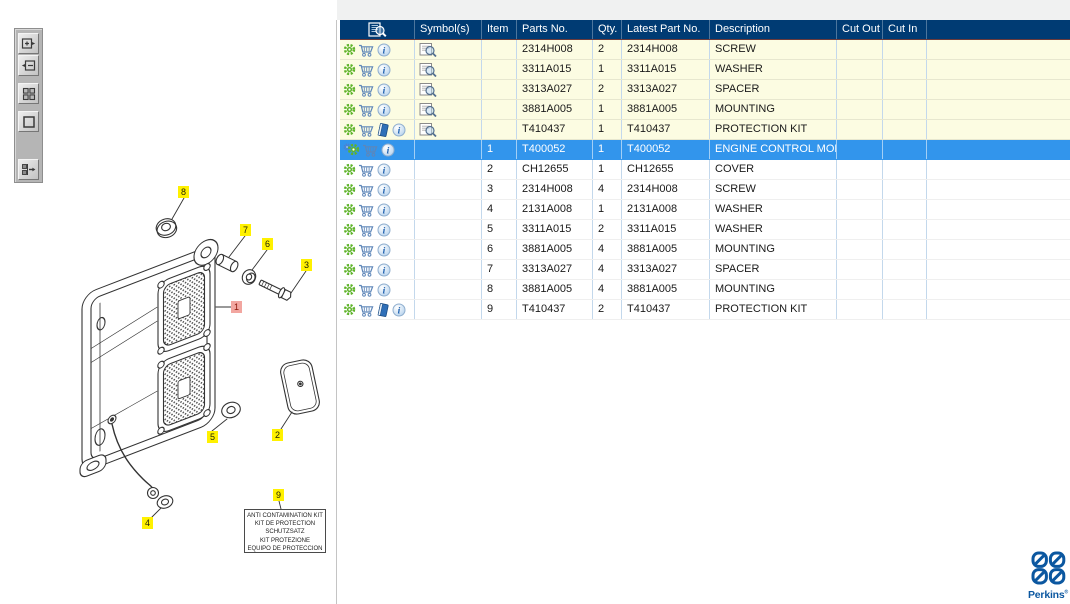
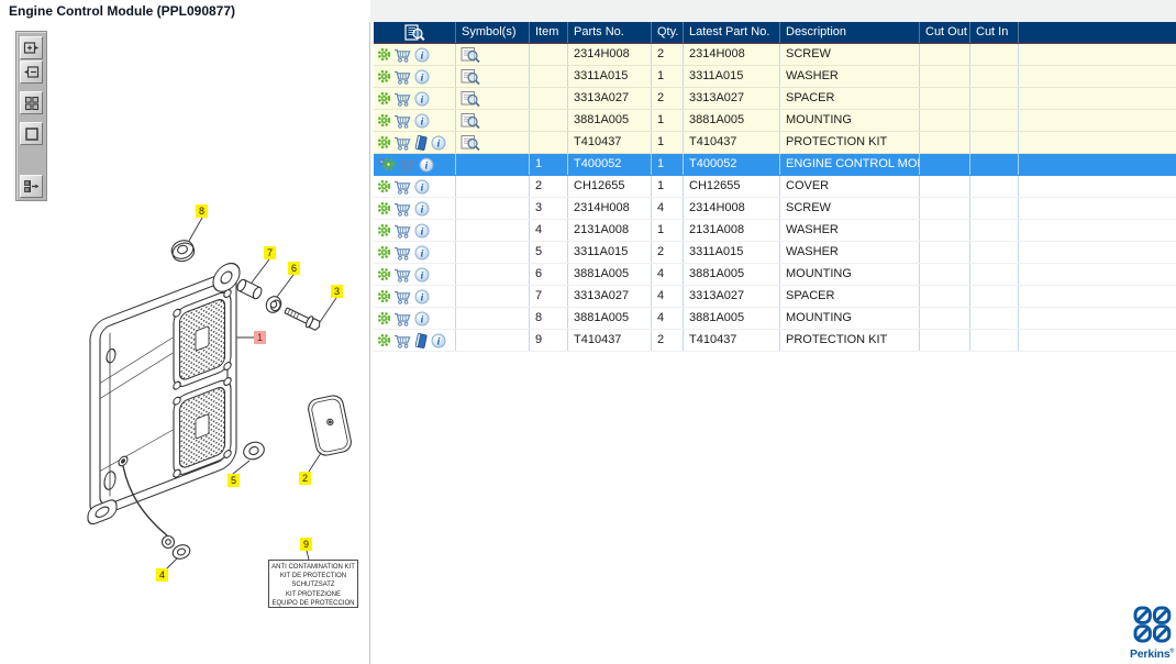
+ Engine Control Module (PPL090877)
  8
  7
  6
  3
  1
  5
  2
  4
  9
  Symbol(s)
  Item
  Parts No.
  Qty.
  Latest Part No.
  Description
  Cut Out
  Cut In
  i
  2314H008
  2
  2314H008
  SCREW
  i
  3311A015
  1
  3311A015
  WASHER
  i
  3313A027
  2
  3313A027
  SPACER
  i
  3881A005
  1
  3881A005
  MOUNTING
  i
  T410437
  1
  T410437
  PROTECTION KIT
  i
  1
  T400052
  1
  T400052
  ENGINE CONTROL MO
  i
  2
  CH12655
  1
  CH12655
  COVER
  i
  3
  2314H008
  4
  2314H008
  SCREW
  i
  4
  2131A008
  1
  2131A008
  WASHER
  i
  5
  3311A015
  2
  3311A015
  WASHER
  i
  6
  3881A005
  4
  3881A005
  MOUNTING
  i
  7
  3313A027
  4
  3313A027
  SPACER
  i
  8
  3881A005
  4
  3881A005
  MOUNTING
  i
  9
  T410437
  2
  T410437
  PROTECTION KIT
  Perkins
